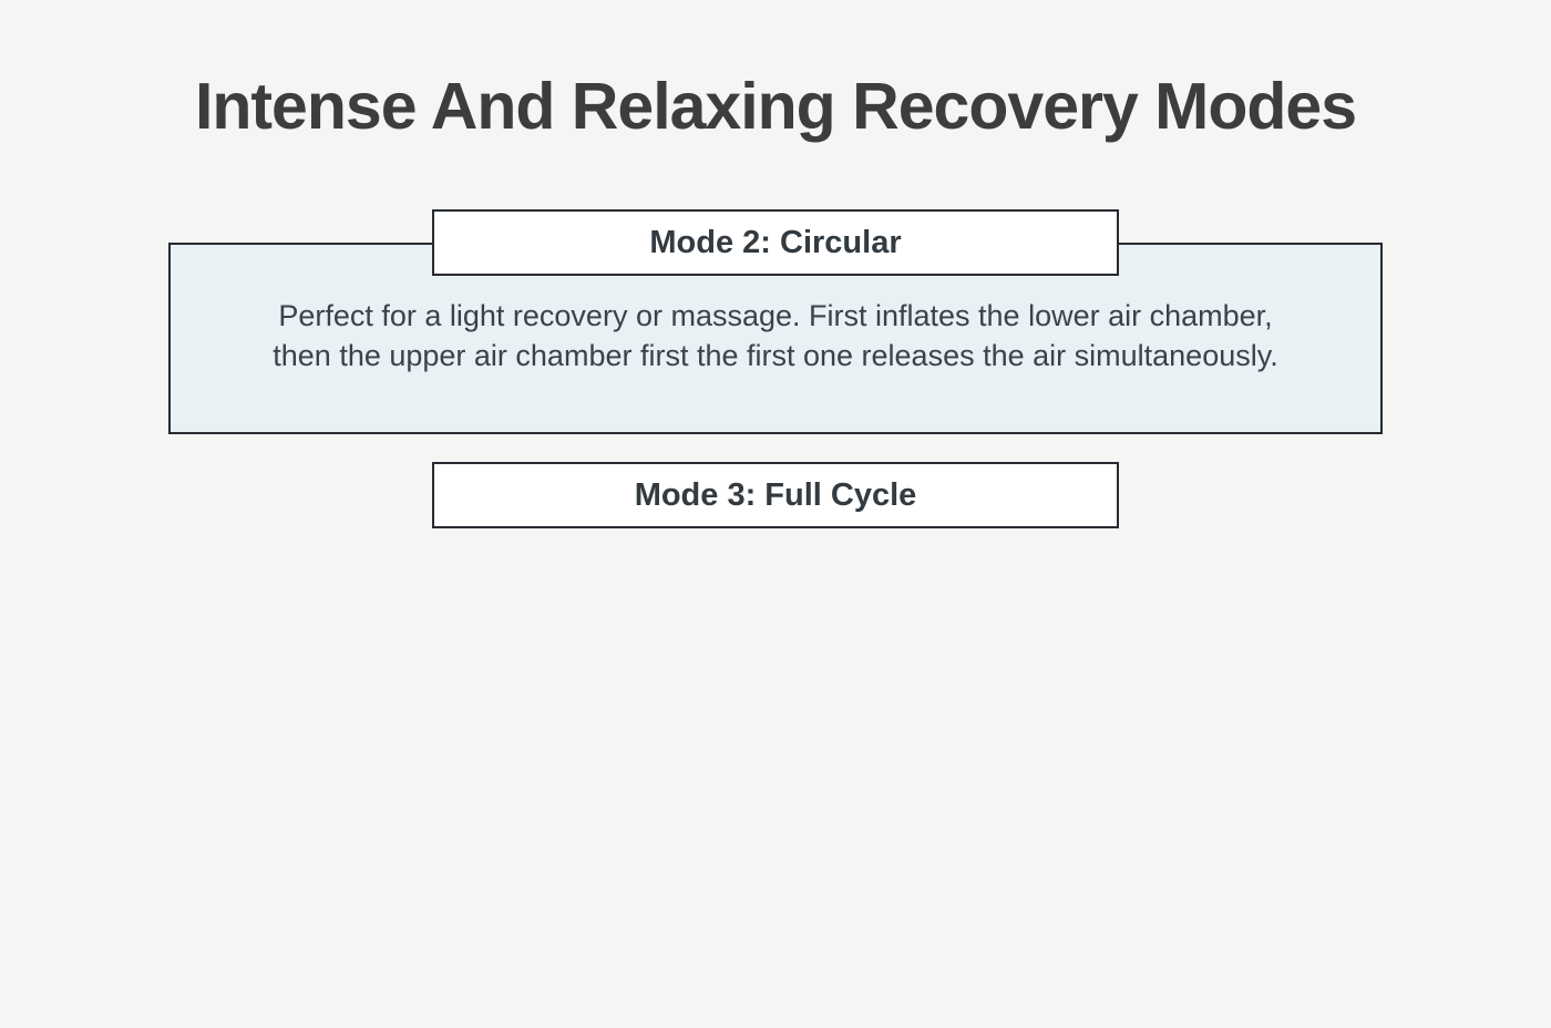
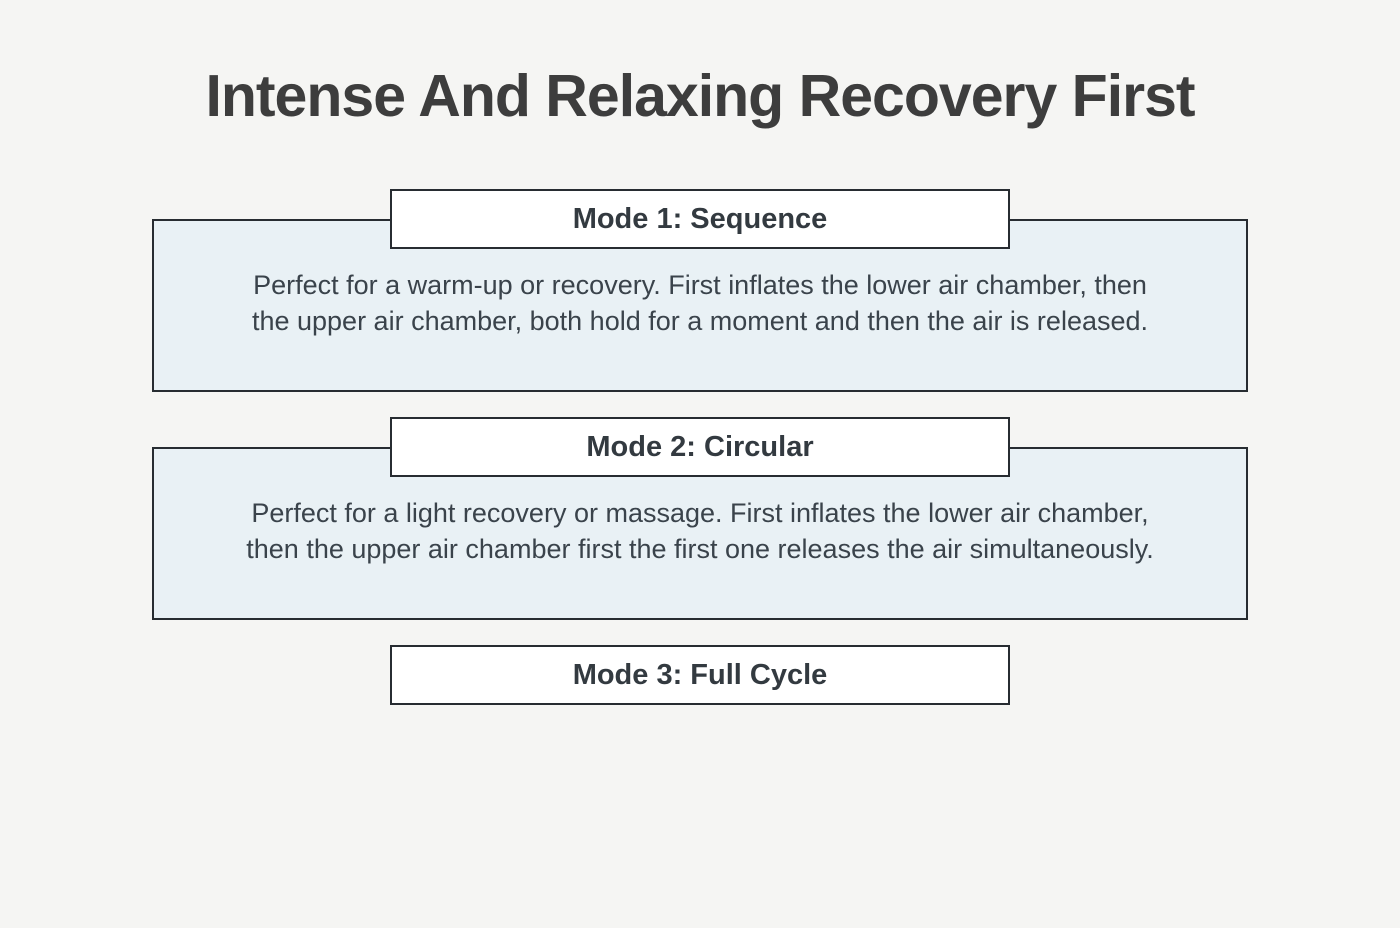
- Intense And Relaxing Recovery Modes
+ Intense And Relaxing Recovery First
+ Mode 1: Sequence
+ Perfect for a warm-up or recovery. First inflates the lower air chamber, then the upper air chamber, both hold for a moment and then the air is released.
  Mode 2: Circular
  Perfect for a light recovery or massage. First inflates the lower air chamber, then the upper air chamber first the first one releases the air simultaneously.
  Mode 3: Full Cycle
